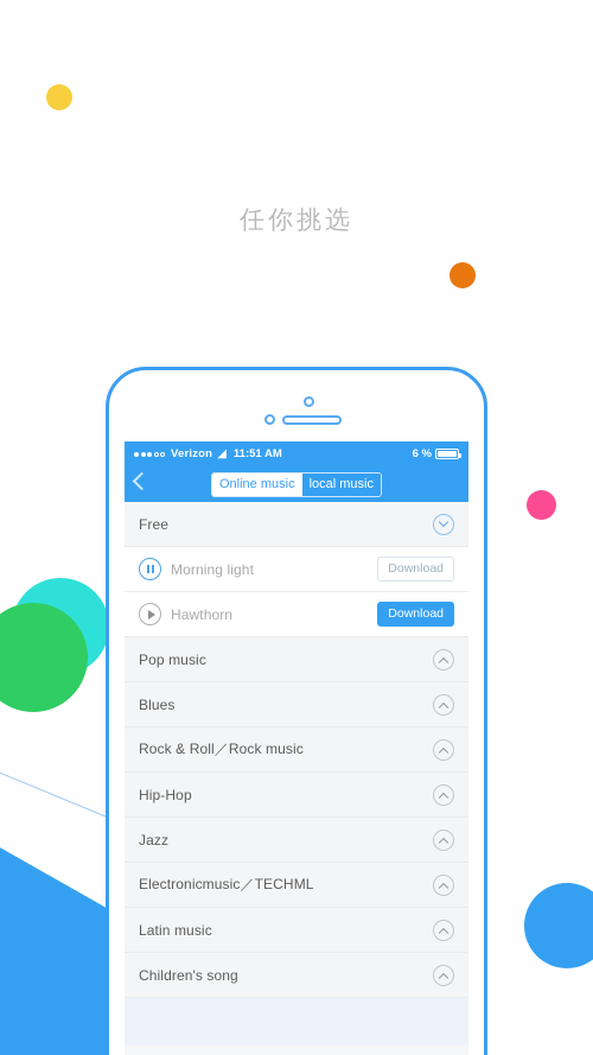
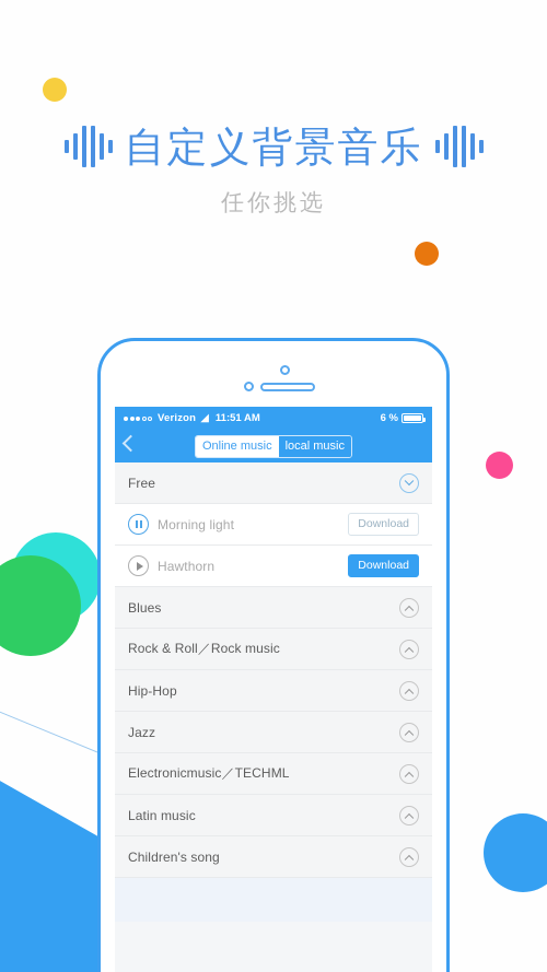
+ 自定义背景音乐
  任你挑选
  Verizon
  ◢
  11:51 AM
  6 %
  Online music
  local music
  Free
  Morning light
  Download
  Hawthorn
  Download
- Pop music
  Blues
  Rock & Roll／Rock music
  Hip-Hop
  Jazz
  Electronicmusic／TECHML
  Latin music
  Children's song
